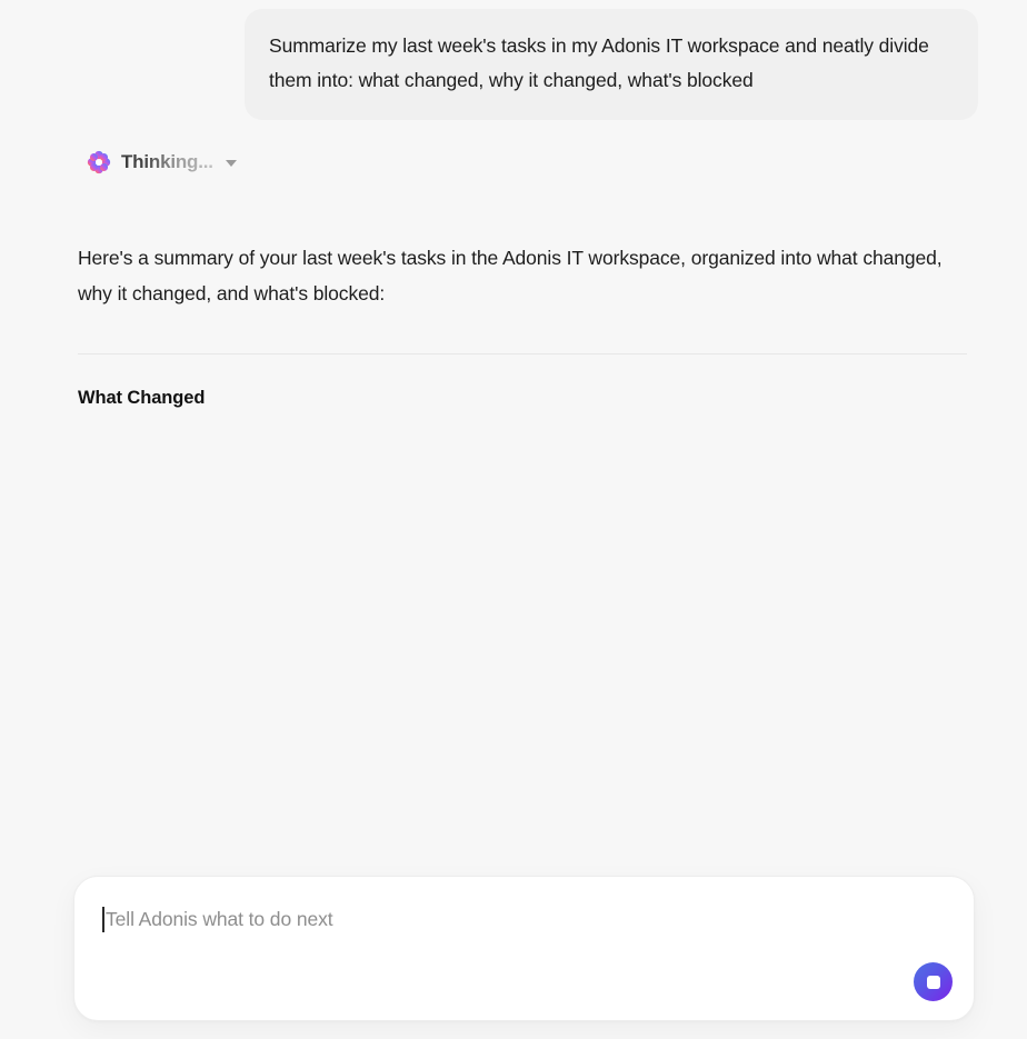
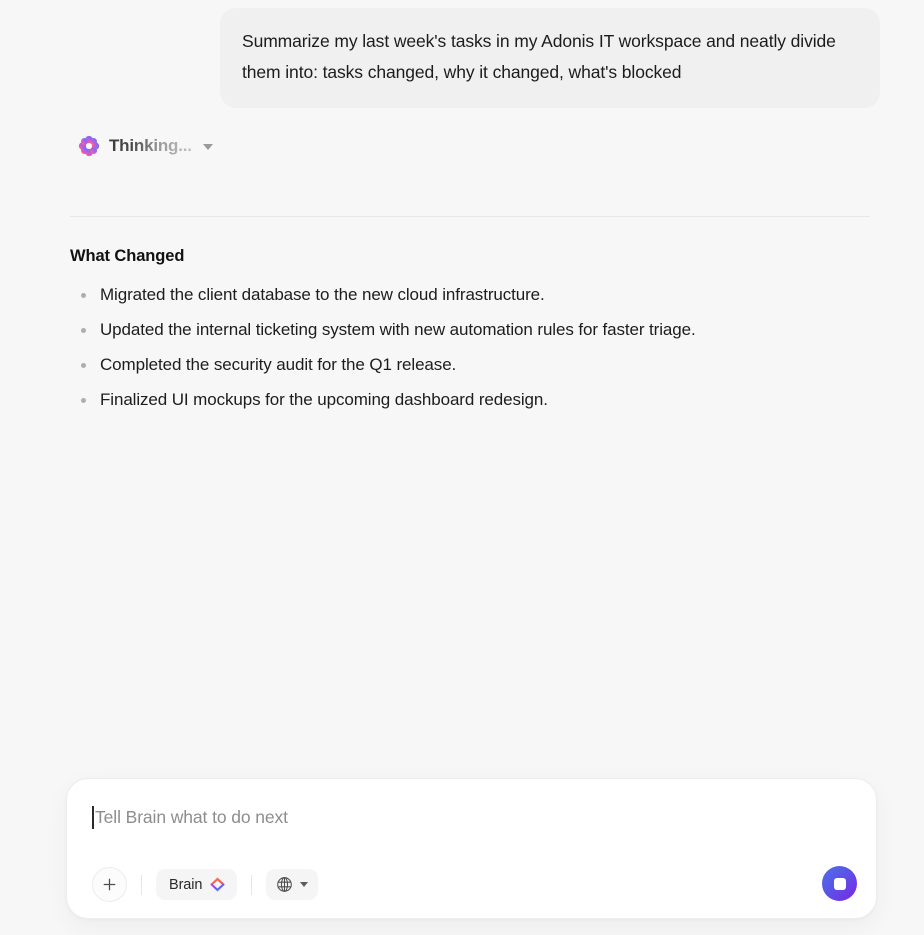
- Summarize my last week's tasks in my Adonis IT workspace and neatly divide them into: what changed, why it changed, what's blocked
+ Summarize my last week's tasks in my Adonis IT workspace and neatly divide them into: tasks changed, why it changed, what's blocked
  Thinking...
- Here's a summary of your last week's tasks in the Adonis IT workspace, organized into what changed, why it changed, and what's blocked:
  What Changed
+ Migrated the client database to the new cloud infrastructure.
+ Updated the internal ticketing system with new automation rules for faster triage.
+ Completed the security audit for the Q1 release.
+ Finalized UI mockups for the upcoming dashboard redesign.
- Tell Adonis what to do next
+ Tell Brain what to do next
+ Brain
